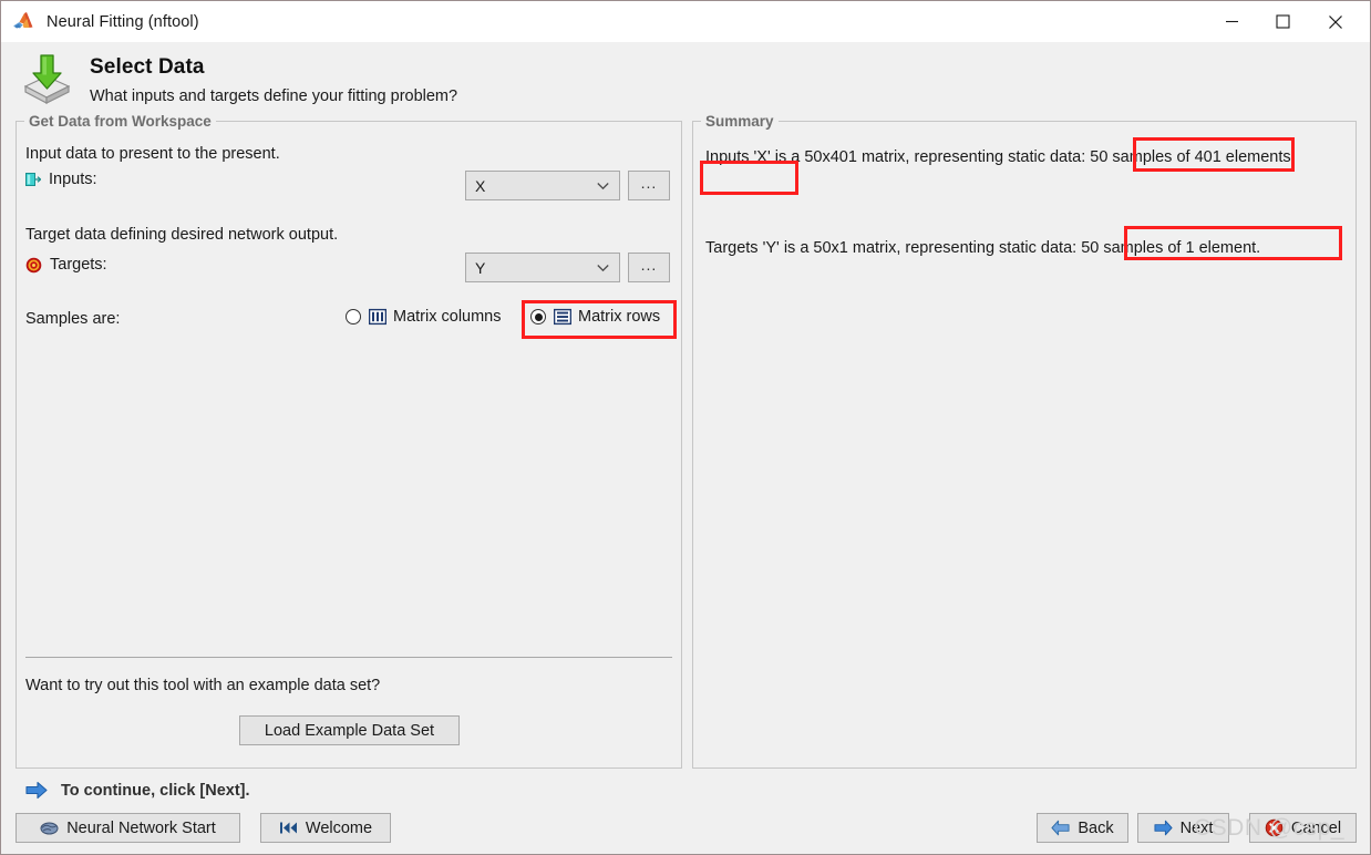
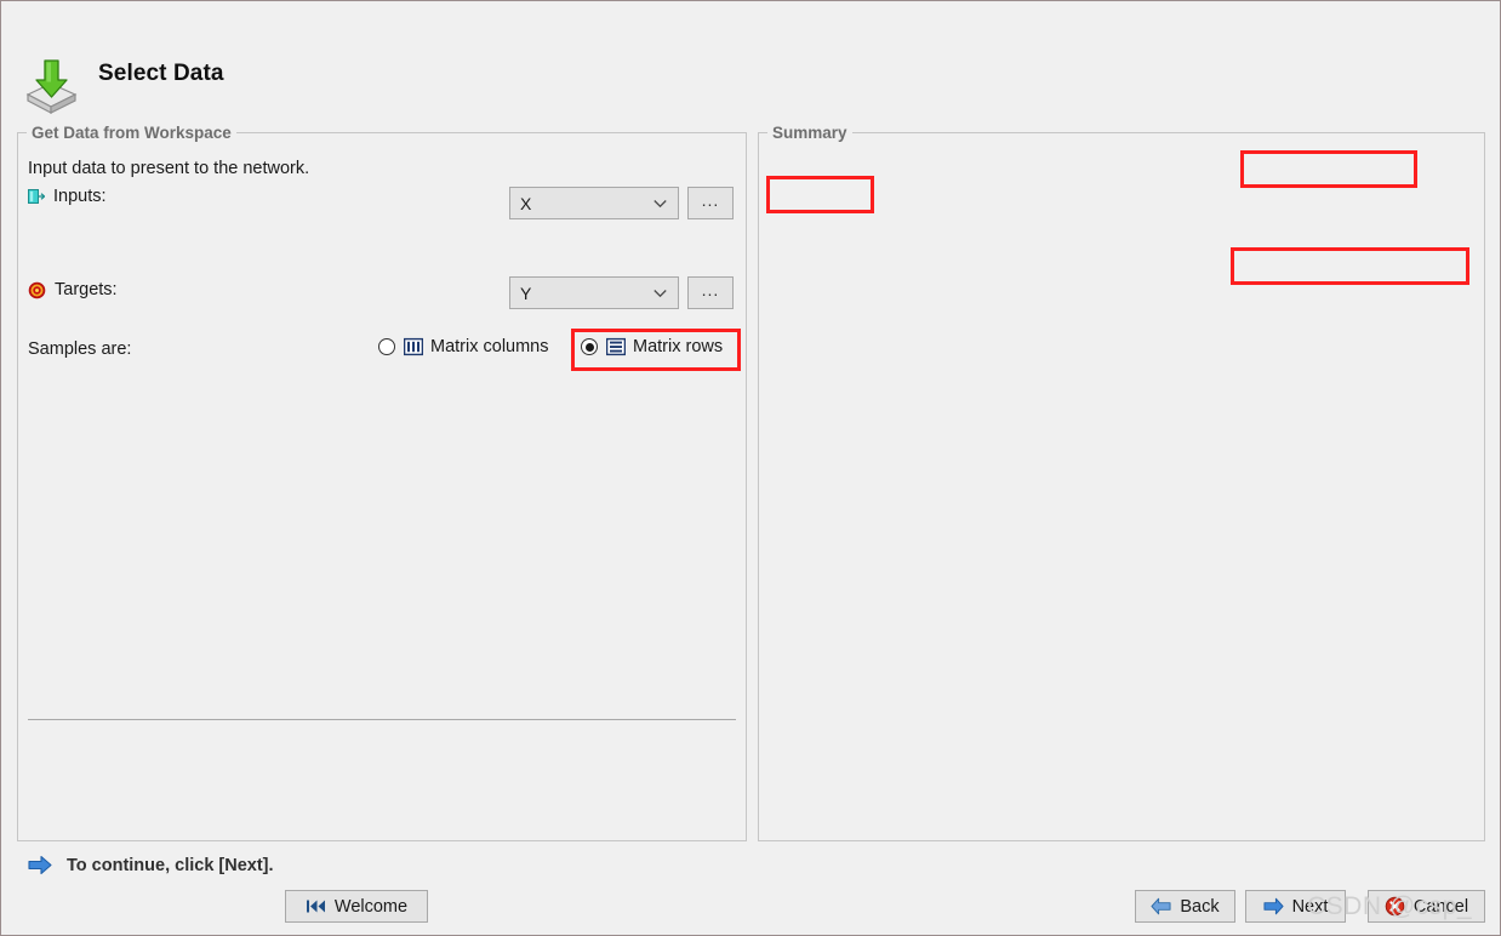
- Neural Fitting (nftool)
  Select Data
- What inputs and targets define your fitting problem?
  Get Data from Workspace
- Input data to present to the present.
+ Input data to present to the network.
  Inputs:
  X
  ...
- Target data defining desired network output.
  Targets:
  Y
  ...
  Samples are:
  Matrix columns
  Matrix rows
- Want to try out this tool with an example data set?
- Load Example Data Set
  Summary
- Inputs 'X' is a 50x401 matrix, representing static data: 50 samples of 401 elements.
- Targets 'Y' is a 50x1 matrix, representing static data: 50 samples of 1 element.
  To continue, click [Next].
- Neural Network Start
  Welcome
  Back
  Next
  Cancel
  CSDN @csp_
